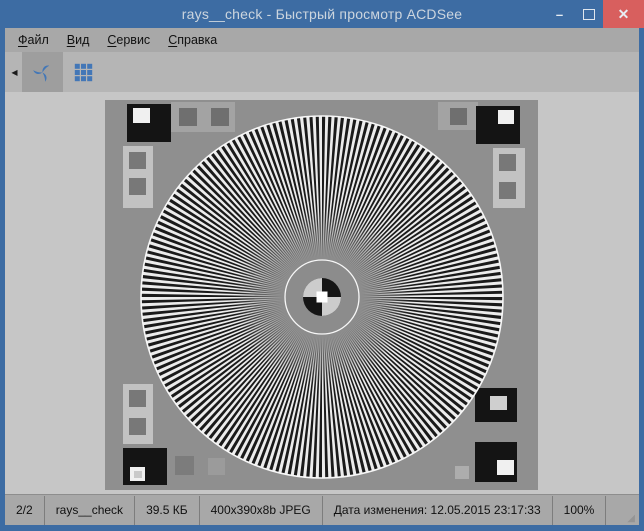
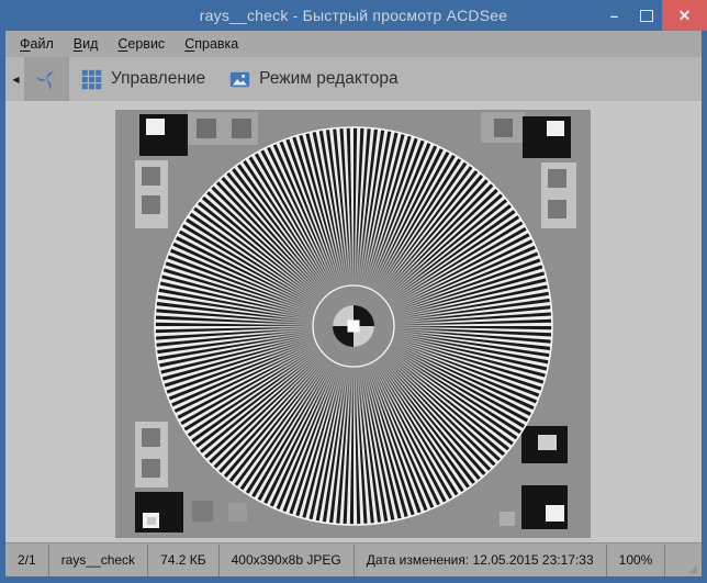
  rays__check - Быстрый просмотр ACDSee
  –
  ✕
  Файл
  Вид
  Сервис
  Справка
  ◀
+ Управление
+ Режим редактора
- 2/2
+ 2/1
  rays__check
- 39.5 КБ
+ 74.2 КБ
  400x390x8b JPEG
  Дата изменения: 12.05.2015 23:17:33
  100%
